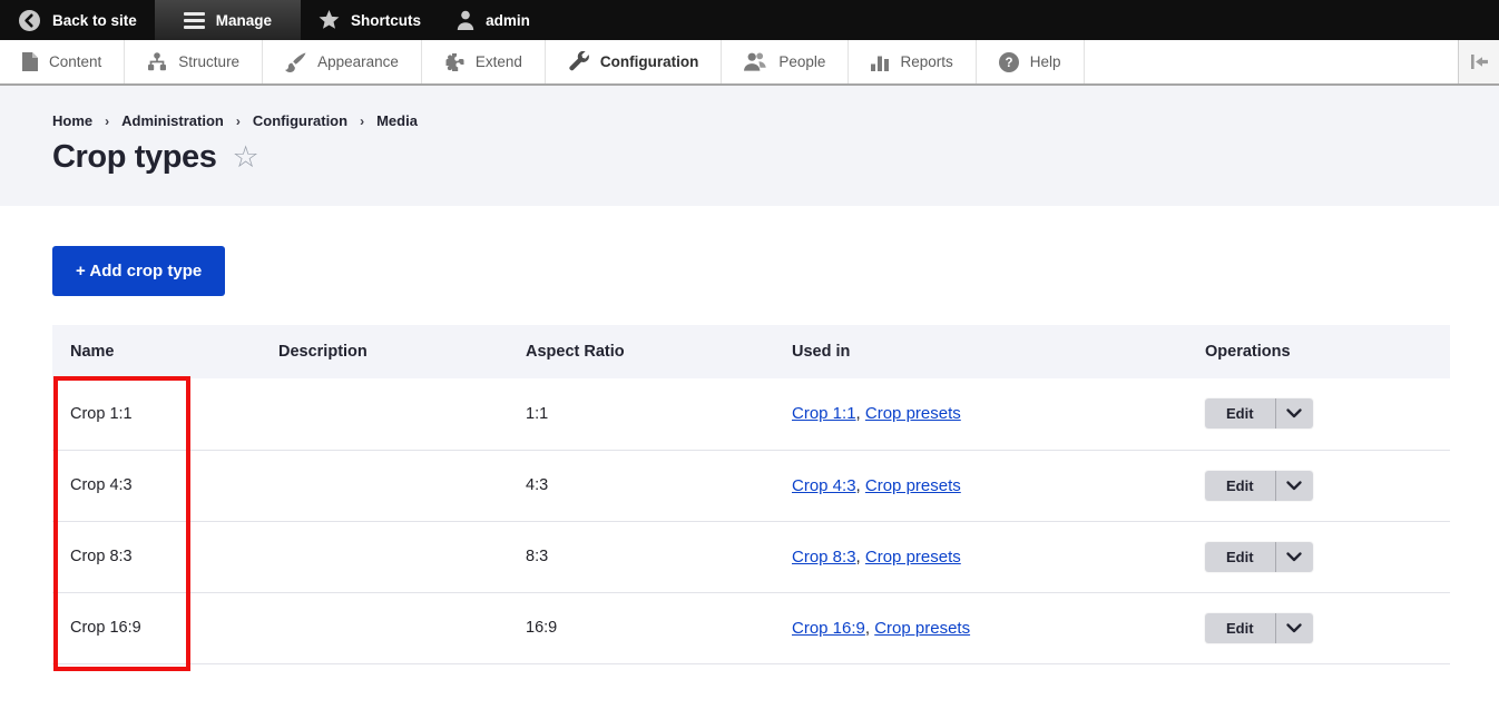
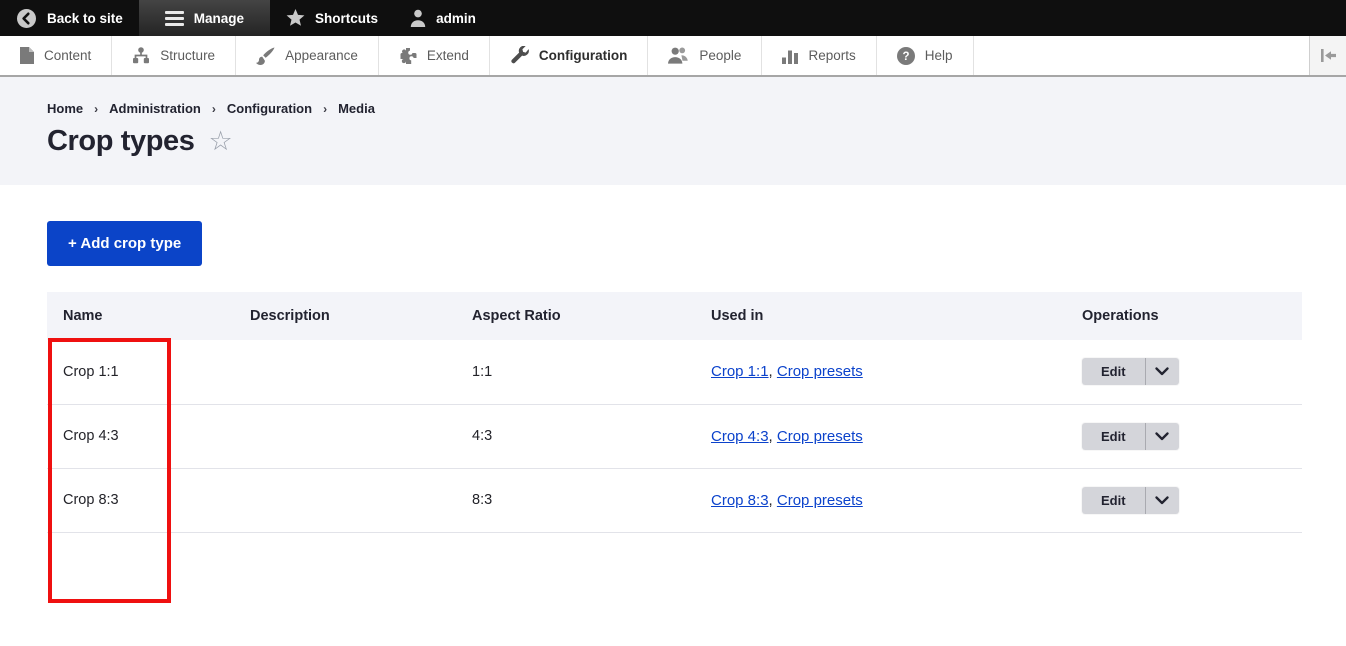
  Back to site
  Manage
  Shortcuts
  admin
  Content
  Structure
  Appearance
  Extend
  Configuration
  People
  Reports
  ?
  Help
  Home
  ›
  Administration
  ›
  Configuration
  ›
  Media
  Crop types
  ☆
  + Add crop type
  Name	Description	Aspect Ratio	Used in	Operations
  Crop 1:1		1:1	Crop 1:1, Crop presets	Edit
  Crop 4:3		4:3	Crop 4:3, Crop presets	Edit
  Crop 8:3		8:3	Crop 8:3, Crop presets	Edit
- Crop 16:9		16:9	Crop 16:9, Crop presets	Edit
